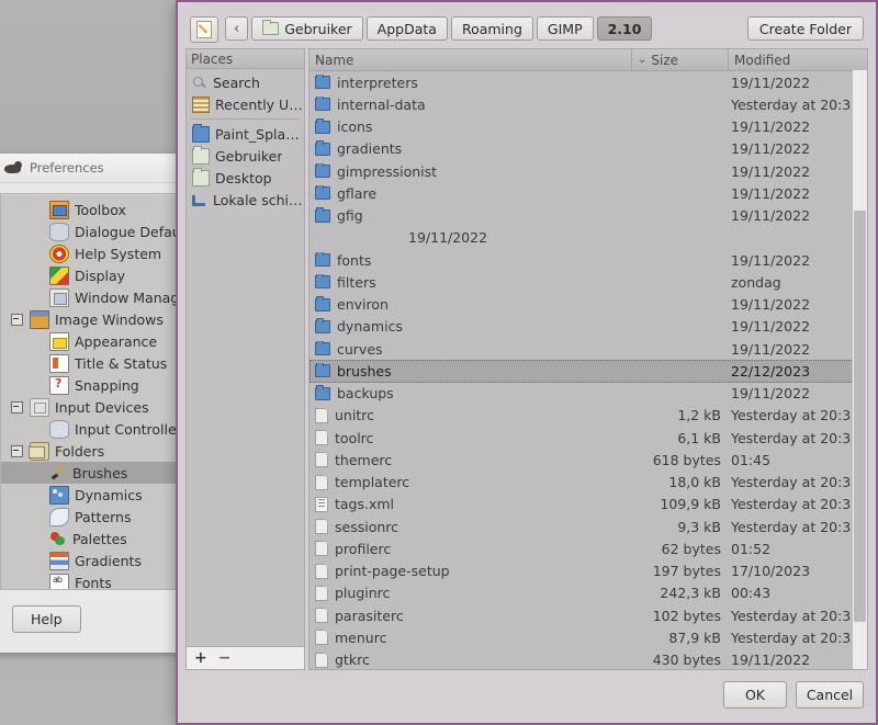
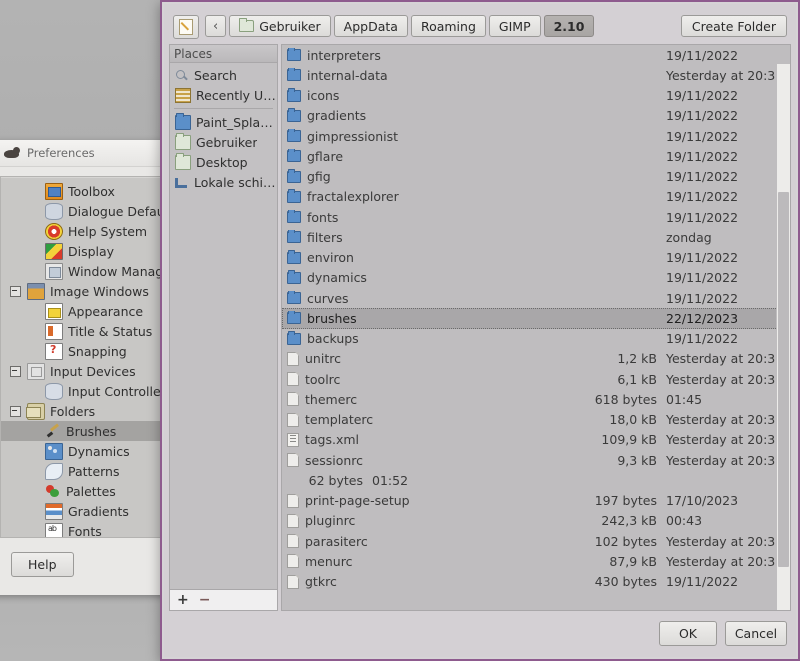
  Preferences
  Toolbox
  Dialogue Defa
  Help System
  Display
  Image Windows
  Appearance
  Title & Status
  Snapping
  Input Devices
  Input Controlle
  Folders
  Brushes
  Dynamics
  Patterns
  Palettes
  Gradients
  Fonts
  Help
  ‹
  Gebruiker
  AppData
  Roaming
  GIMP
  2.10
  Create Folder
  Places
  Search
  Recently Use
  Paint_Splash.
  Gebruiker
  Desktop
  Lokale schijf .
  +
  −
- Name
- ⌄
- Size
- Modified
  interpreters
  19/11/2022
  internal-data
  Yesterday at 20:3
  icons
  19/11/2022
  gradients
  19/11/2022
  gimpressionist
  19/11/2022
  gflare
  19/11/2022
  gfig
  19/11/2022
+ fractalexplorer
  19/11/2022
  fonts
  19/11/2022
  filters
  zondag
  environ
  19/11/2022
  dynamics
  19/11/2022
  curves
  19/11/2022
  brushes
  22/12/2023
  backups
  19/11/2022
  unitrc
  1,2 kB
  Yesterday at 20:3
  toolrc
  6,1 kB
  Yesterday at 20:3
  themerc
  618 bytes
  01:45
  templaterc
  18,0 kB
  Yesterday at 20:3
  tags.xml
  109,9 kB
  Yesterday at 20:3
  sessionrc
  9,3 kB
  Yesterday at 20:3
- profilerc
  62 bytes
  01:52
  print-page-setup
  197 bytes
  17/10/2023
  pluginrc
  242,3 kB
  00:43
  parasiterc
  102 bytes
  Yesterday at 20:3
  menurc
  87,9 kB
  Yesterday at 20:3
  gtkrc
  430 bytes
  19/11/2022
  OK
  Cancel
